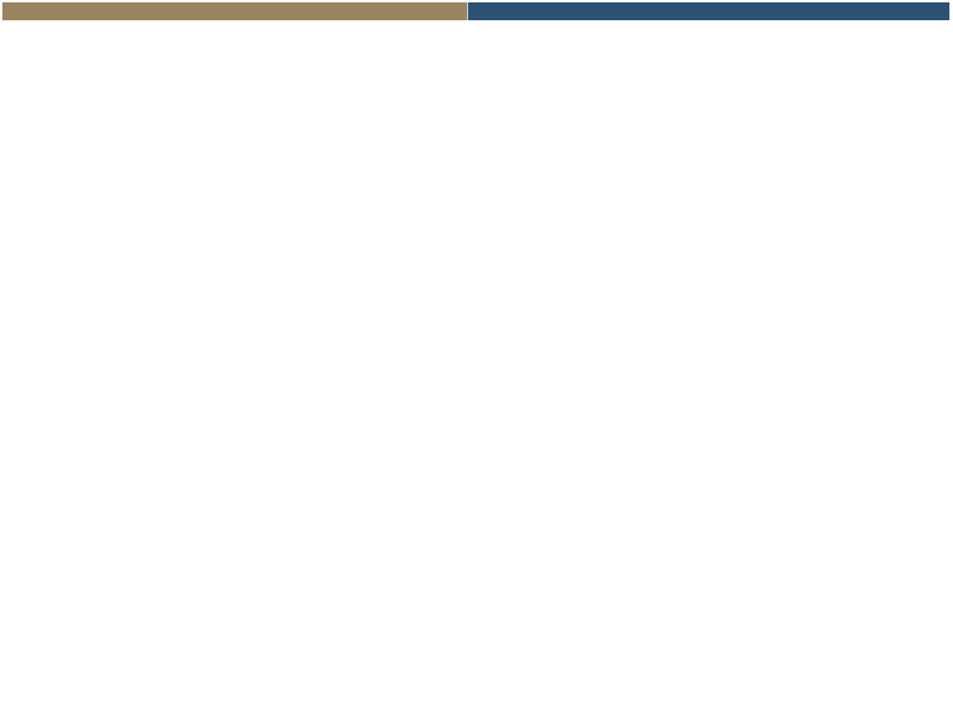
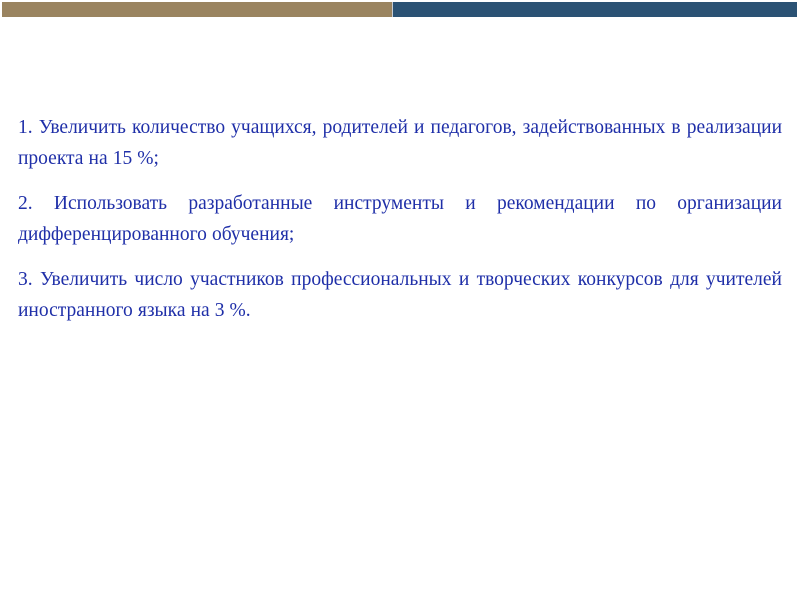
+ 1. Увеличить количество учащихся, родителей и педагогов, задействованных в реализации проекта на 15 %;
+ 2. Использовать разработанные инструменты и рекомендации по организации дифференцированного обучения;
+ 3. Увеличить число участников профессиональных и творческих конкурсов для учителей иностранного языка на 3 %.
